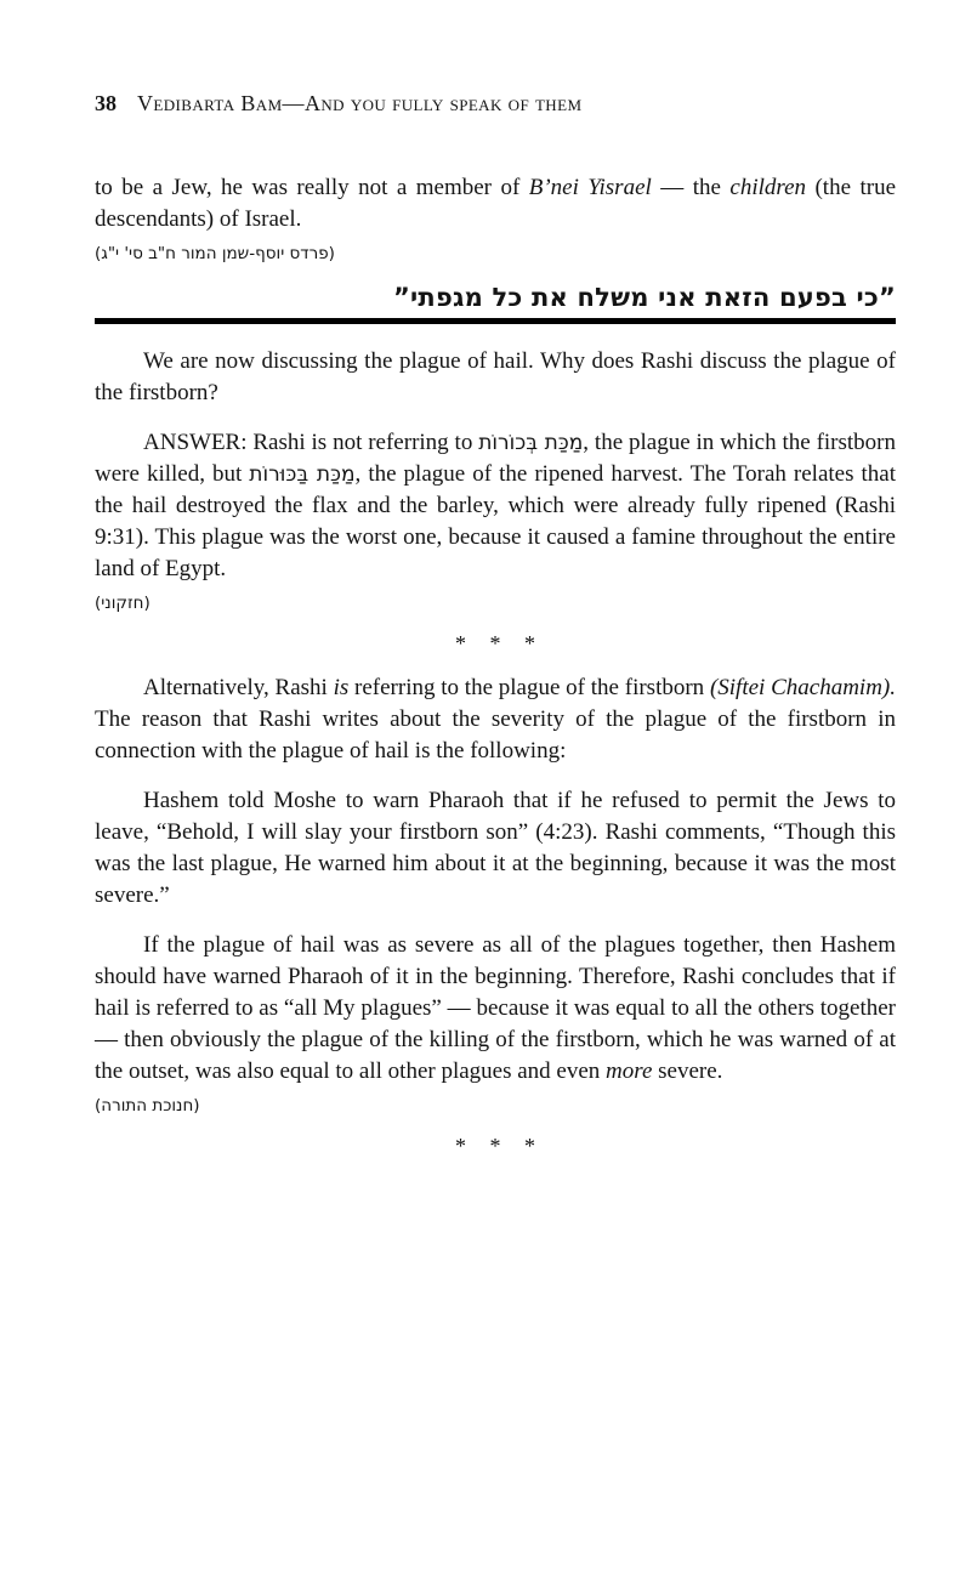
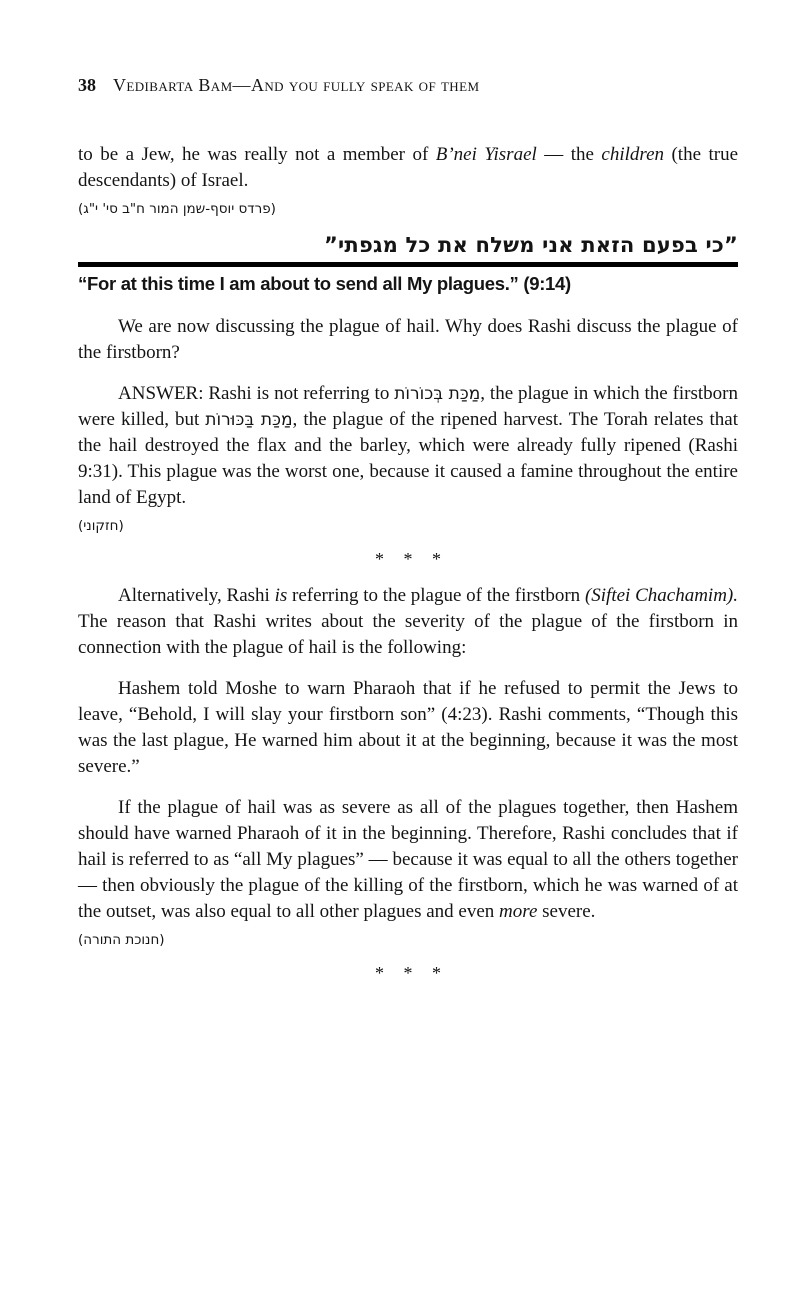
  38 Vedibarta Bam—And you fully speak of them
  to be a Jew, he was really not a member of B’nei Yisrael — the children (the true descendants) of Israel.
  (פרדס יוסף-שמן המור ח"ב סי' י"ג)
  ”כי בפעם הזאת אני משלח את כל מגפתי”
+ “For at this time I am about to send all My plagues.” (9:14)
  We are now discussing the plague of hail. Why does Rashi discuss the plague of the firstborn?
  ANSWER: Rashi is not referring to מַכַּת בְּכוֹרוֹת , the plague in which the firstborn were killed, but מַכַּת בַּכּוּרוֹת , the plague of the ripened harvest. The Torah relates that the hail destroyed the flax and the barley, which were already fully ripened (Rashi 9:31). This plague was the worst one, because it caused a famine throughout the entire land of Egypt.
  (חזקוני)
  * * *
  Alternatively, Rashi is referring to the plague of the firstborn (Siftei Chachamim). The reason that Rashi writes about the severity of the plague of the firstborn in connection with the plague of hail is the following:
  Hashem told Moshe to warn Pharaoh that if he refused to permit the Jews to leave, “Behold, I will slay your firstborn son” (4:23). Rashi comments, “Though this was the last plague, He warned him about it at the beginning, because it was the most severe.”
  If the plague of hail was as severe as all of the plagues together, then Hashem should have warned Pharaoh of it in the beginning. Therefore, Rashi concludes that if hail is referred to as “all My plagues” — because it was equal to all the others together — then obviously the plague of the killing of the firstborn, which he was warned of at the outset, was also equal to all other plagues and even more severe.
  (חנוכת התורה)
  * * *
